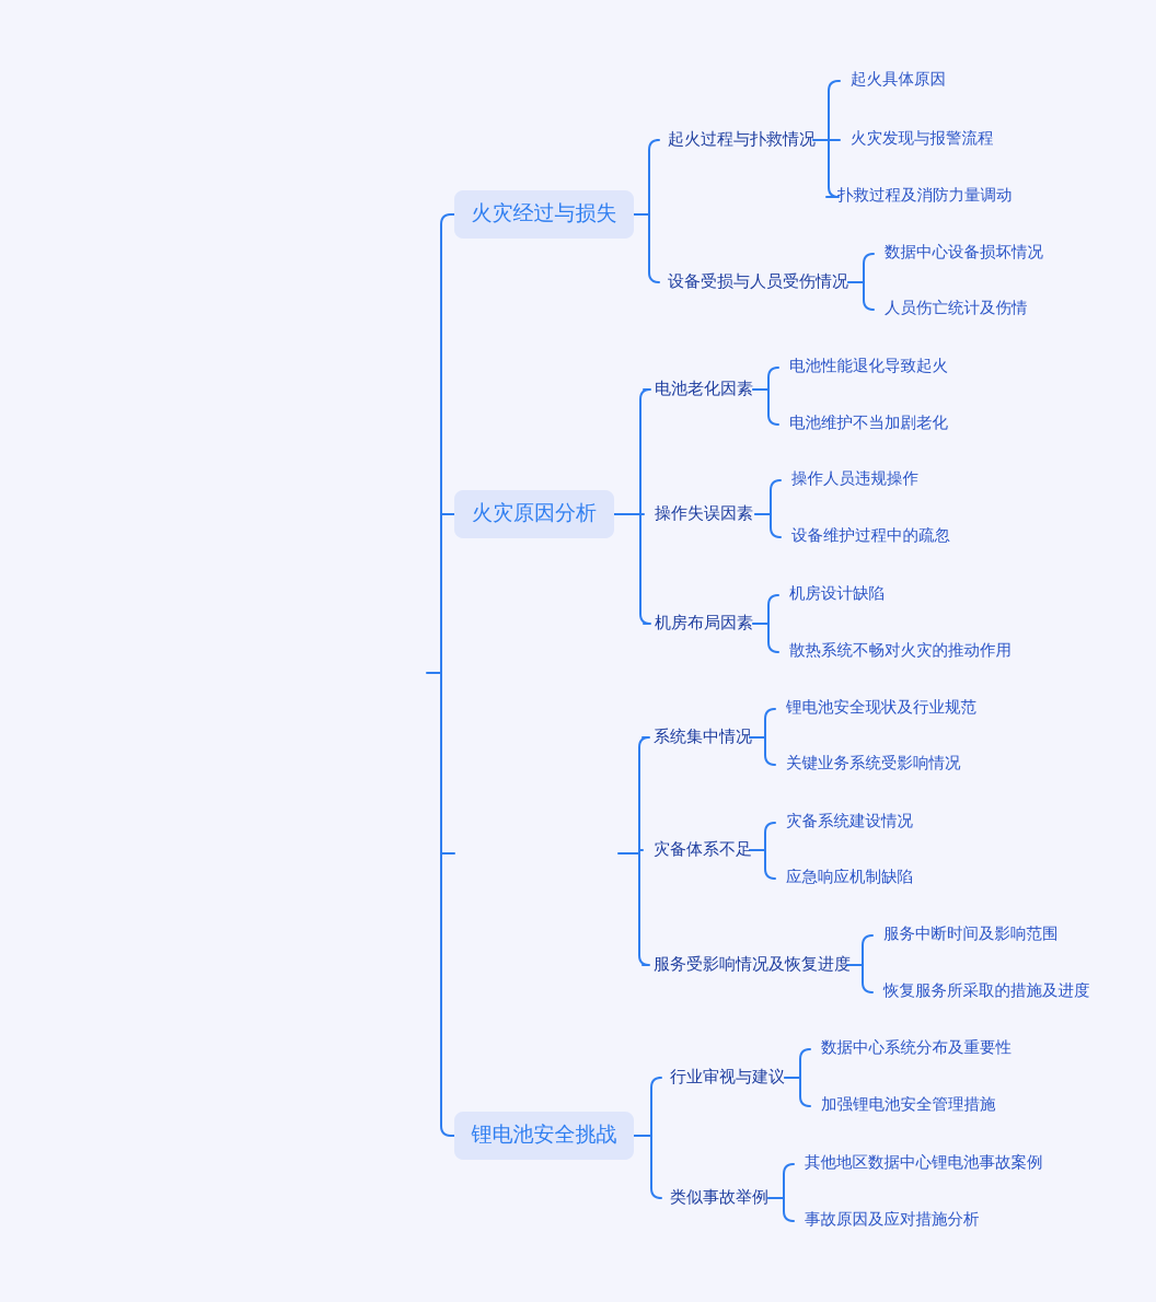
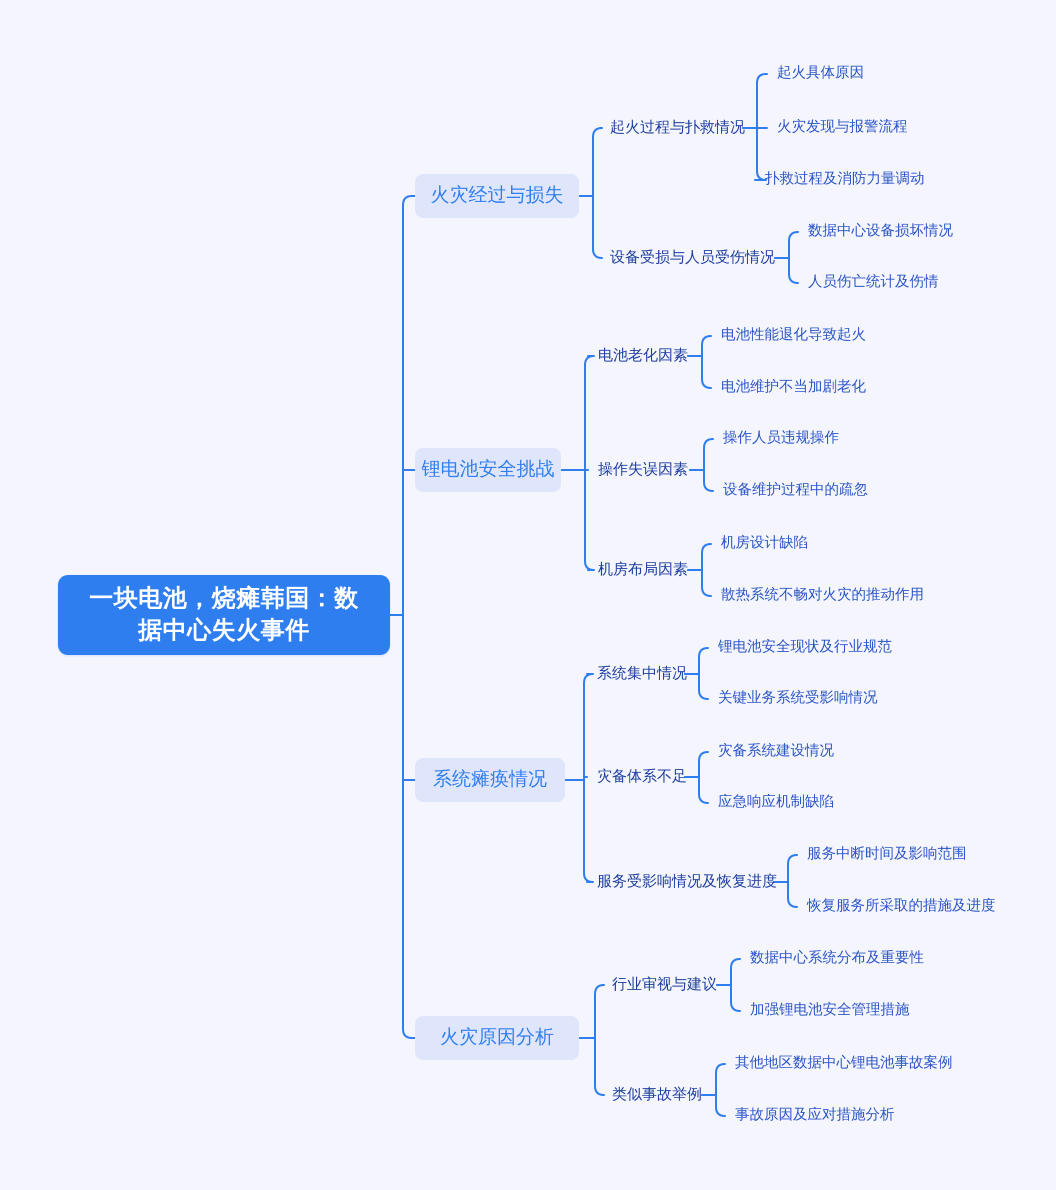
+ 一块电池，烧瘫韩国：数
+ 据中心失火事件
  火灾经过与损失
- 火灾原因分析
+ 锂电池安全挑战
+ 系统瘫痪情况
- 锂电池安全挑战
+ 火灾原因分析
  起火过程与扑救情况
  起火具体原因
  火灾发现与报警流程
  扑救过程及消防力量调动
  设备受损与人员受伤情况
  数据中心设备损坏情况
  人员伤亡统计及伤情
  电池老化因素
  电池性能退化导致起火
  电池维护不当加剧老化
  操作失误因素
  操作人员违规操作
  设备维护过程中的疏忽
  机房布局因素
  机房设计缺陷
  散热系统不畅对火灾的推动作用
  系统集中情况
  锂电池安全现状及行业规范
  关键业务系统受影响情况
  灾备体系不足
  灾备系统建设情况
  应急响应机制缺陷
  服务受影响情况及恢复进度
  服务中断时间及影响范围
  恢复服务所采取的措施及进度
  行业审视与建议
  数据中心系统分布及重要性
  加强锂电池安全管理措施
  类似事故举例
  其他地区数据中心锂电池事故案例
  事故原因及应对措施分析
